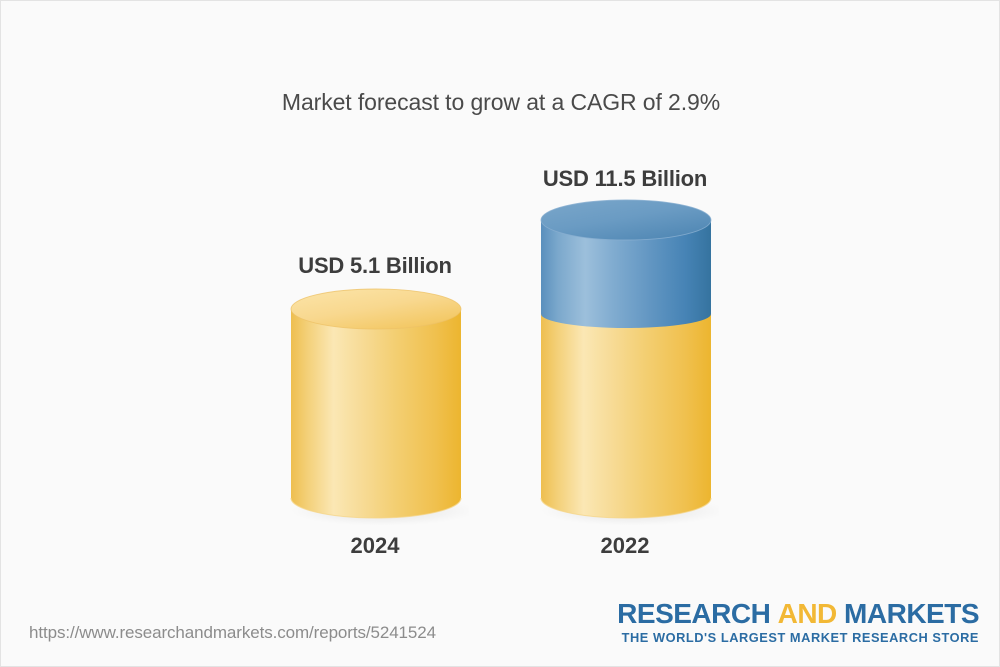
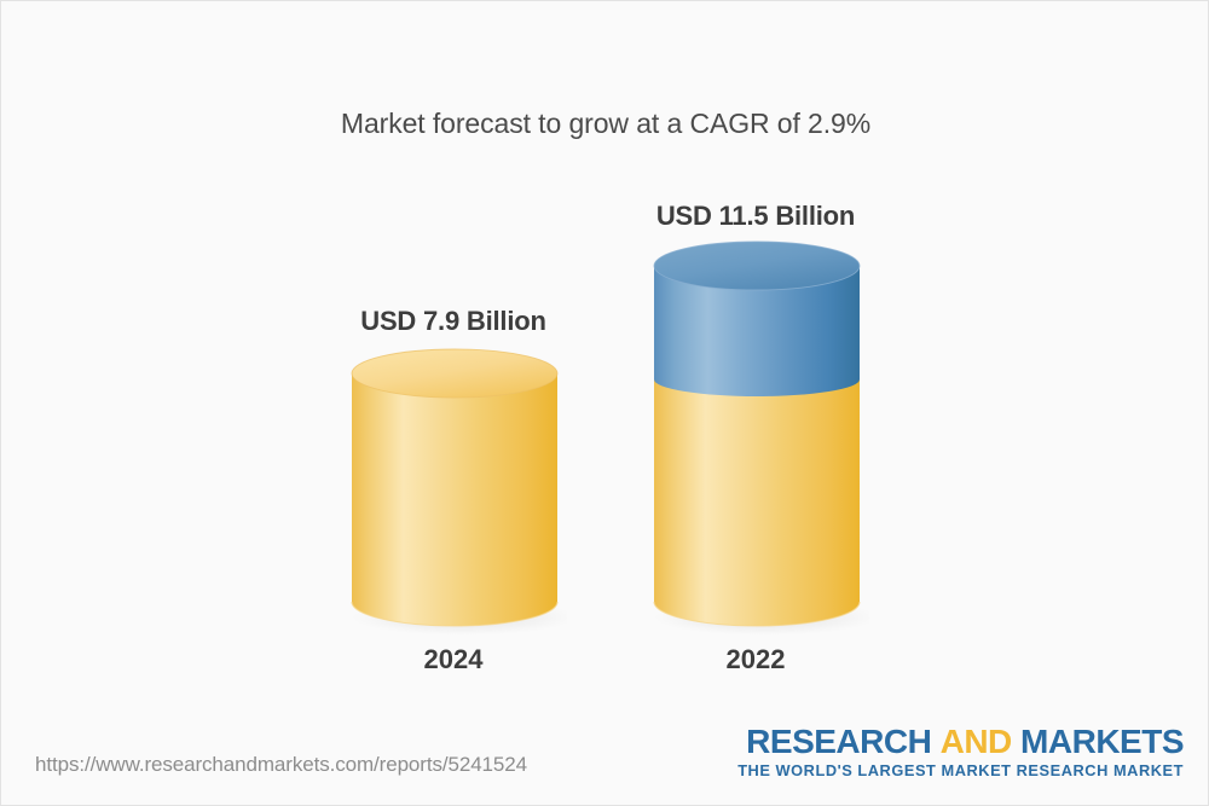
  Market forecast to grow at a CAGR of 2.9%
- USD 5.1 Billion
+ USD 7.9 Billion
  2024
  USD 11.5 Billion
  2022
  https://www.researchandmarkets.com/reports/5241524
  RESEARCH AND MARKETS
- THE WORLD'S LARGEST MARKET RESEARCH STORE
+ THE WORLD'S LARGEST MARKET RESEARCH MARKET
